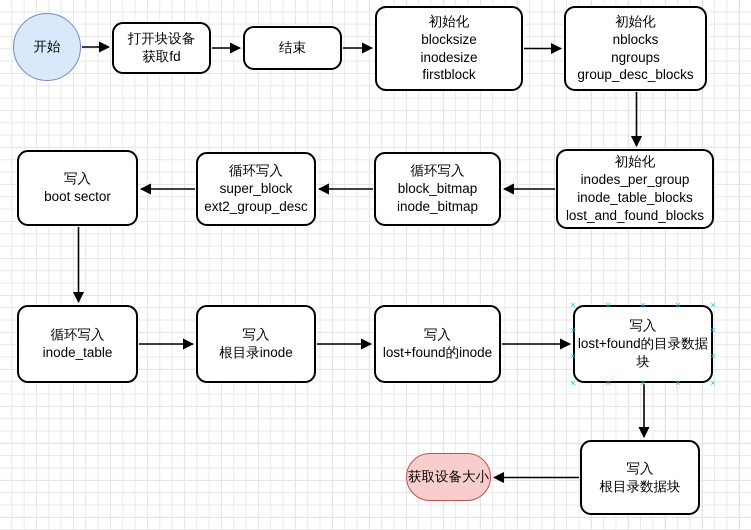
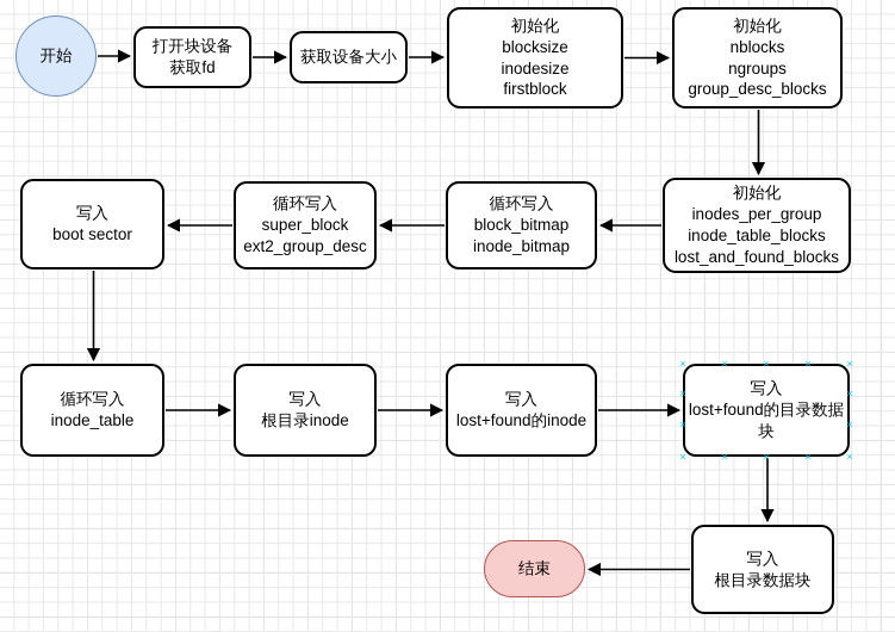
  开始
  打开块设备
  获取fd
- 结束
+ 获取设备大小
  初始化
  blocksize
  inodesize
  firstblock
  初始化
  nblocks
  ngroups
  group_desc_blocks
  初始化
  inodes_per_group
  inode_table_blocks
  lost_and_found_blocks
  循环写入
  block_bitmap
  inode_bitmap
  循环写入
  super_block
  ext2_group_desc
  写入
  boot sector
  循环写入
  inode_table
  写入
  根目录inode
  写入
  lost+found的inode
  写入
  lost+found的目录数据块
  写入
  根目录数据块
- 获取设备大小
+ 结束
  ×
  ×
  ×
  ×
  ×
  ×
  ×
  ×
  ×
  ×
  ×
  ×
  ×
  ×
